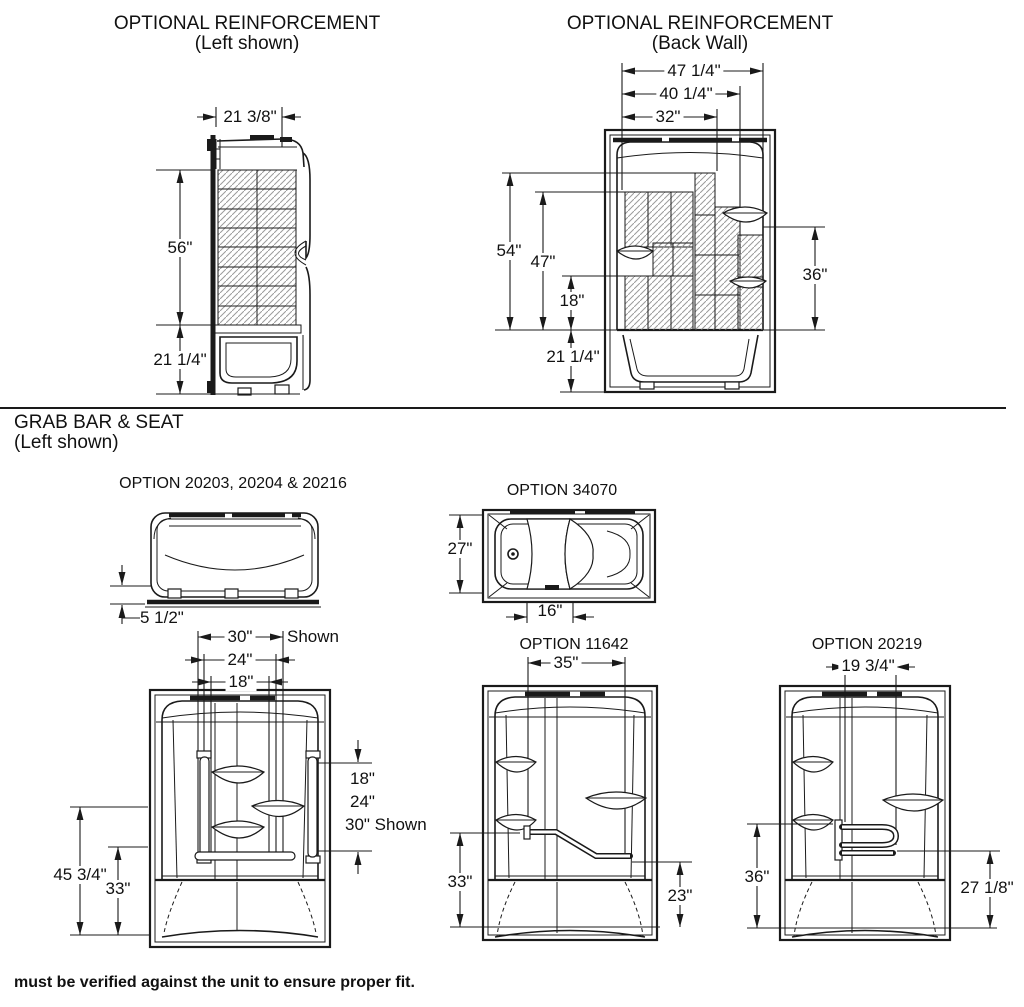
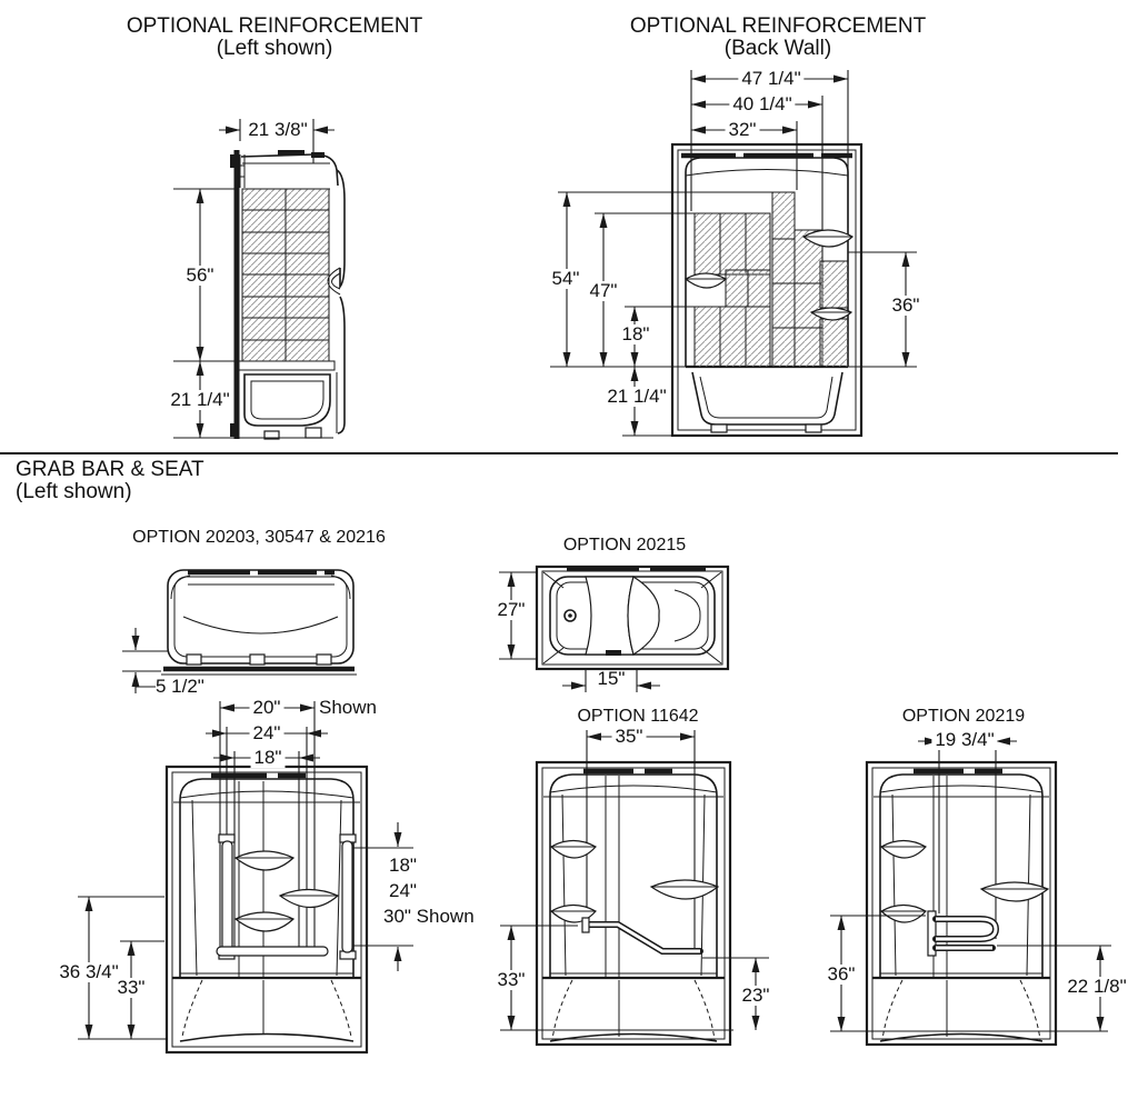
  OPTIONAL REINFORCEMENT
  (Left shown)
  OPTIONAL REINFORCEMENT
  (Back Wall)
  21 3/8"
  56"
  21 1/4"
  47 1/4"
  40 1/4"
  32"
  54"
  47"
  18"
  36"
  21 1/4"
  GRAB BAR & SEAT
  (Left shown)
- OPTION 20203, 20204 & 20216
+ OPTION 20203, 30547 & 20216
  5 1/2"
- 30"
+ 20"
  Shown
  24"
  18"
  18"
  24"
  30" Shown
- 45 3/4"
+ 36 3/4"
  33"
- OPTION 34070
+ OPTION 20215
  27"
- 16"
+ 15"
  OPTION 11642
  35"
  33"
  23"
  OPTION 20219
  19 3/4"
  36"
- 27 1/8"
+ 22 1/8"
- must be verified against the unit to ensure proper fit.
